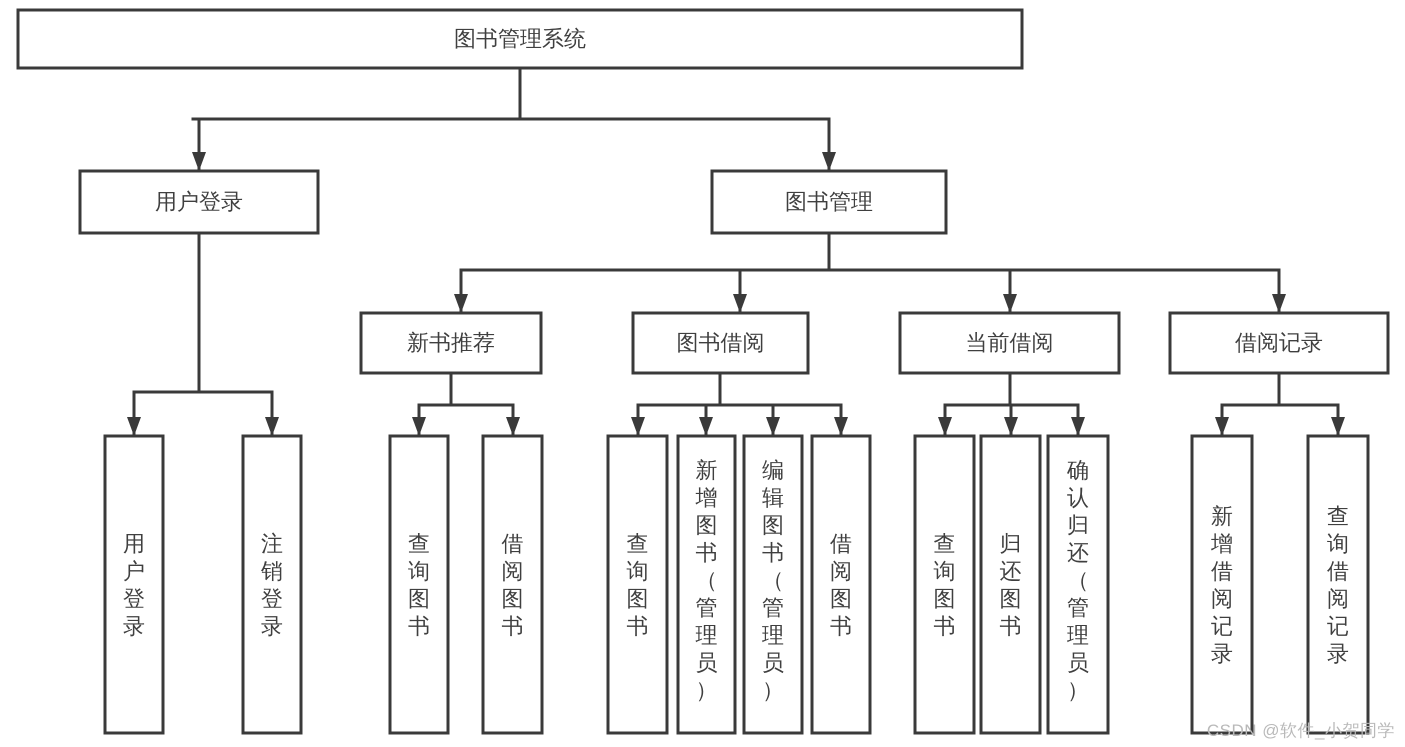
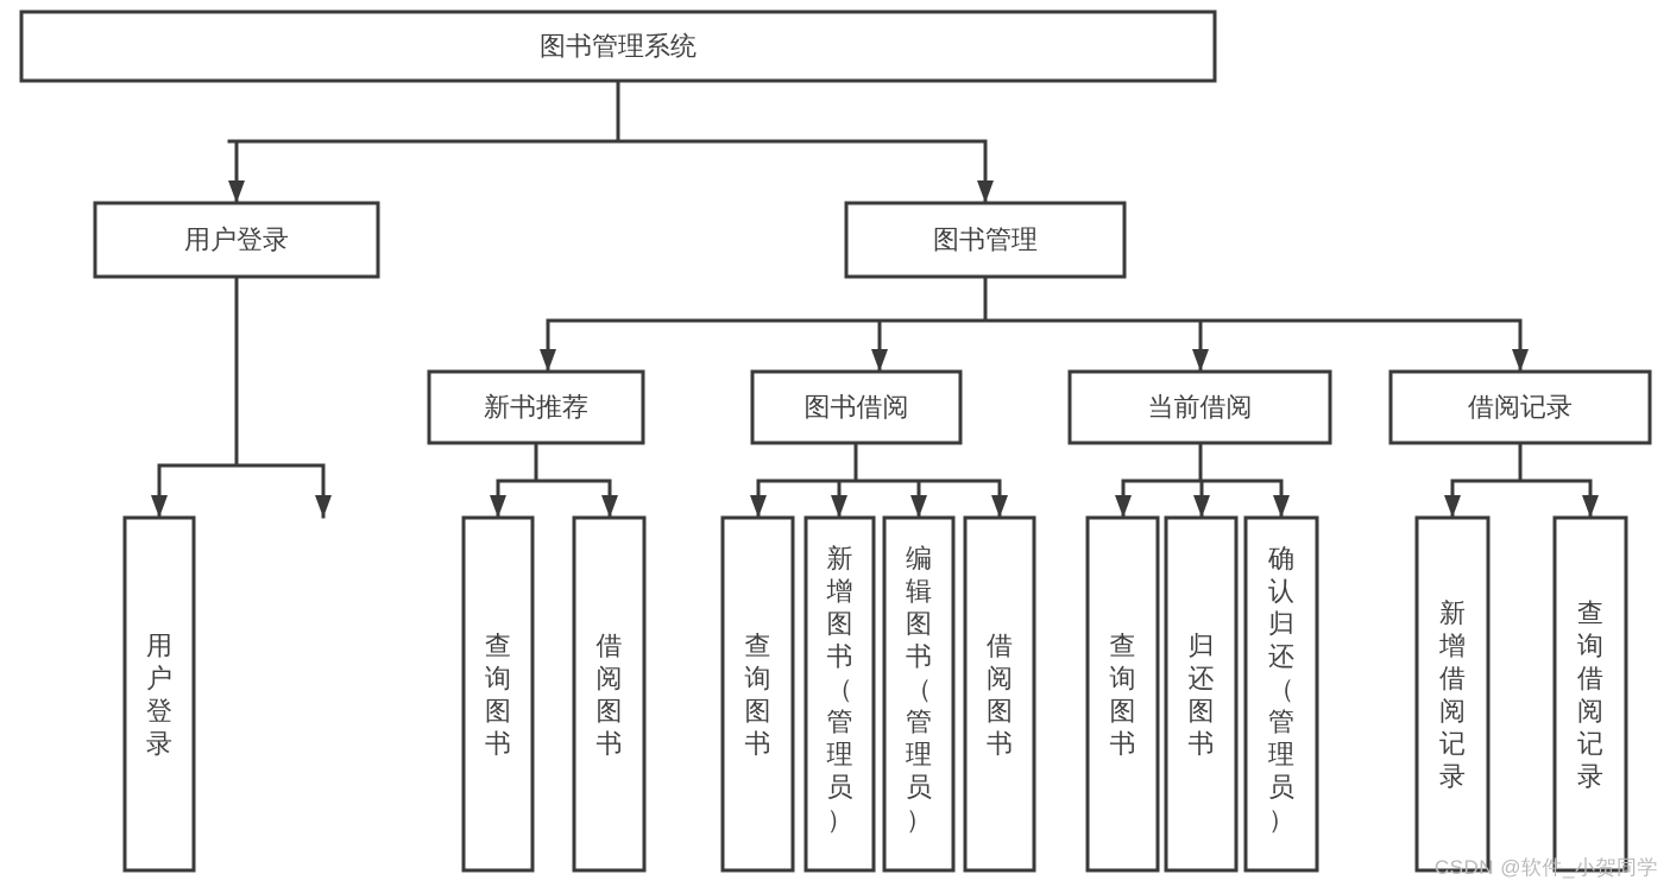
  图书管理系统
  用户登录
  图书管理
  新书推荐
  图书借阅
  当前借阅
  借阅记录
  用户登录
- 注销登录
  查询图书
  借阅图书
  查询图书
  新增图书（管理员）
  编辑图书（管理员）
  借阅图书
  查询图书
  归还图书
  确认归还（管理员）
  新增借阅记录
  查询借阅记录
  CSDN @软件_小贺同学
